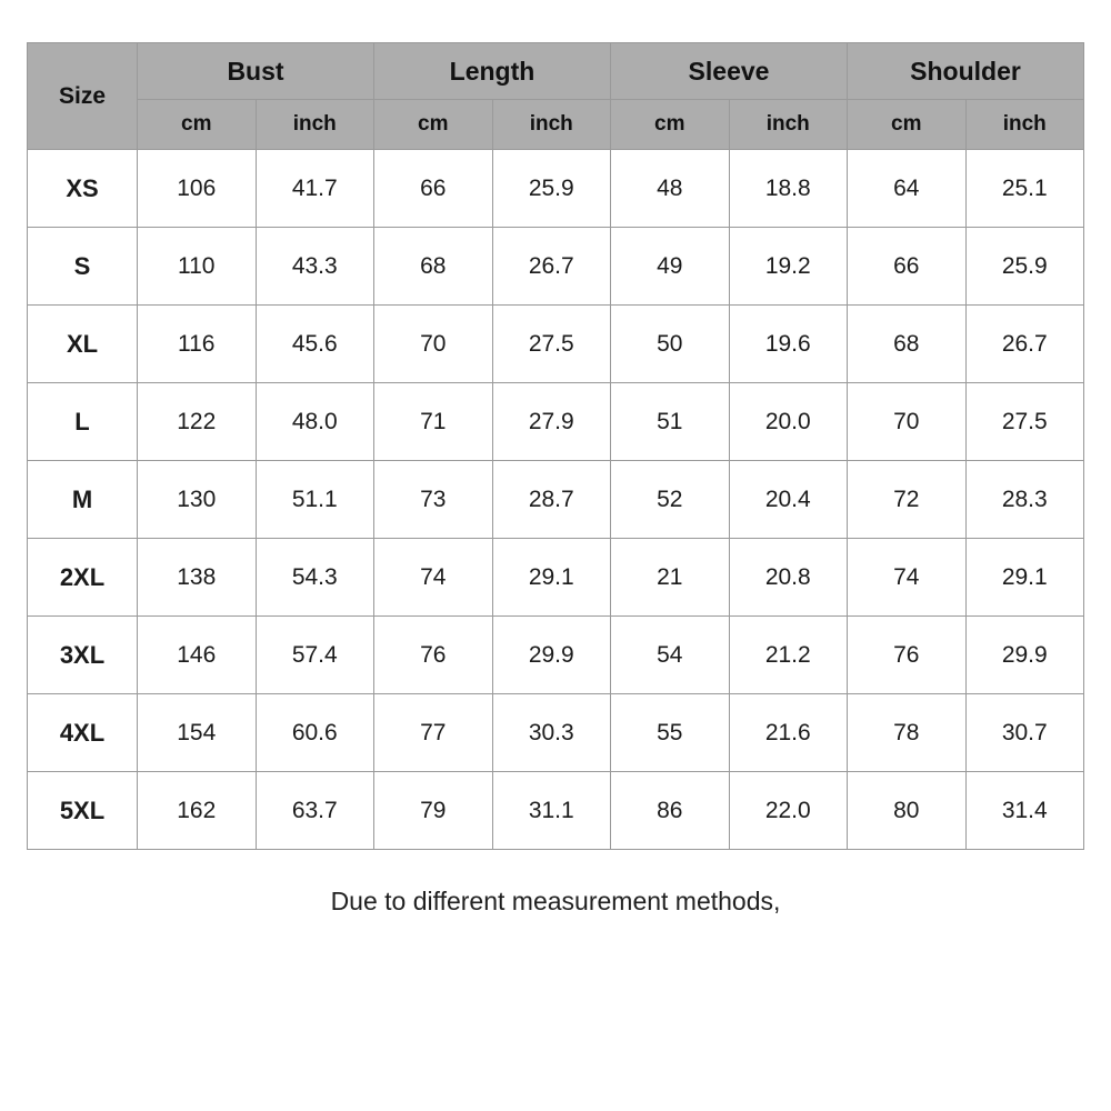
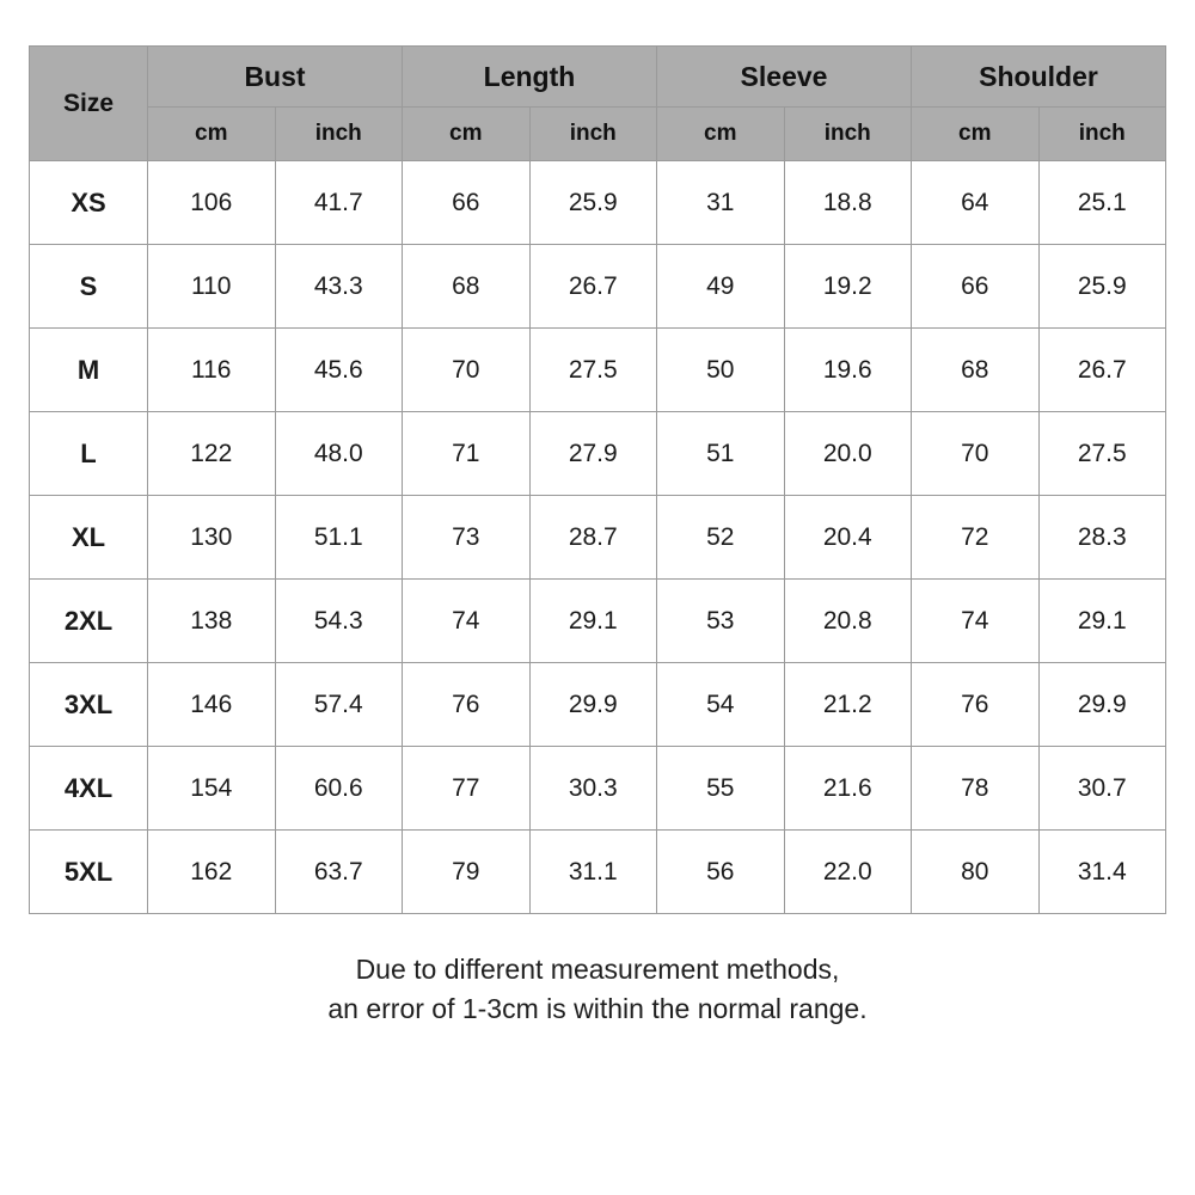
  Size	Bust	Length	Sleeve	Shoulder
  cm	inch	cm	inch	cm	inch	cm	inch
- XS	106	41.7	66	25.9	48	18.8	64	25.1
+ XS	106	41.7	66	25.9	31	18.8	64	25.1
  S	110	43.3	68	26.7	49	19.2	66	25.9
- XL	116	45.6	70	27.5	50	19.6	68	26.7
+ M	116	45.6	70	27.5	50	19.6	68	26.7
  L	122	48.0	71	27.9	51	20.0	70	27.5
- M	130	51.1	73	28.7	52	20.4	72	28.3
+ XL	130	51.1	73	28.7	52	20.4	72	28.3
- 2XL	138	54.3	74	29.1	21	20.8	74	29.1
+ 2XL	138	54.3	74	29.1	53	20.8	74	29.1
  3XL	146	57.4	76	29.9	54	21.2	76	29.9
  4XL	154	60.6	77	30.3	55	21.6	78	30.7
- 5XL	162	63.7	79	31.1	86	22.0	80	31.4
+ 5XL	162	63.7	79	31.1	56	22.0	80	31.4
  Due to different measurement methods,
+ an error of 1-3cm is within the normal range.
